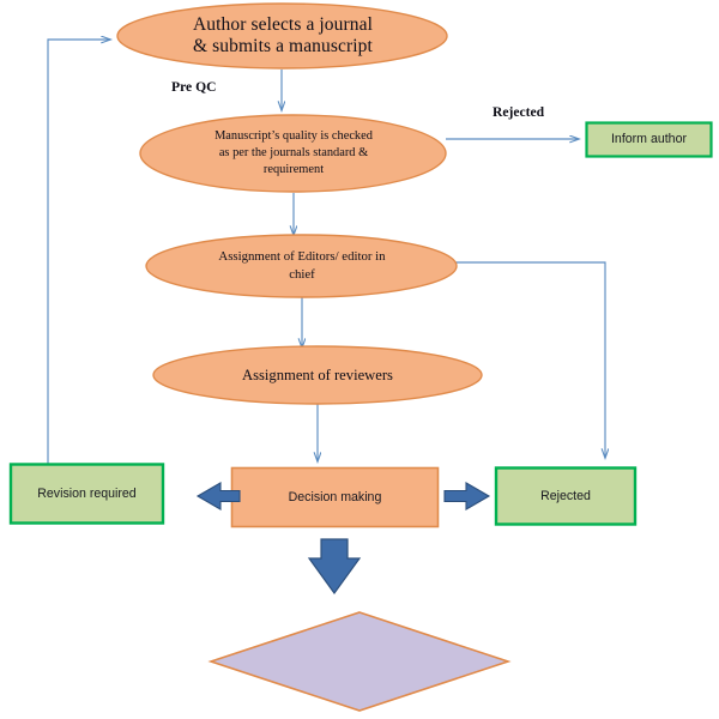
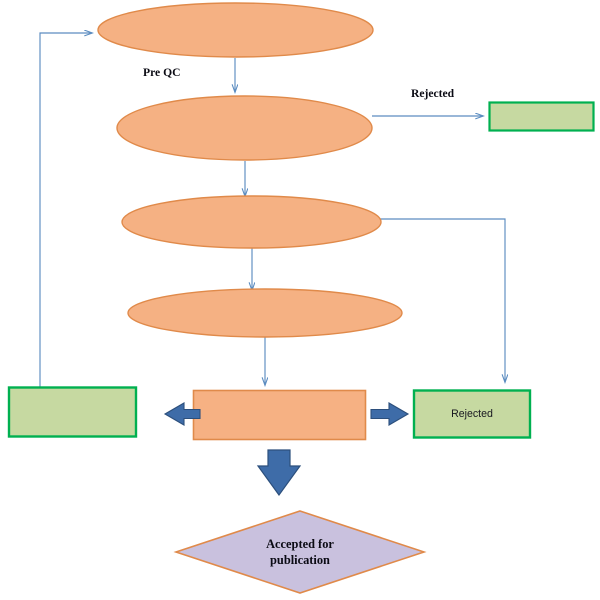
- Author selects a journal
- & submits a manuscript
- Manuscript’s quality is checked
- as per the journals standard &
- requirement
- Assignment of Editors/ editor in
- chief
- Assignment of reviewers
- Inform author
- Revision required
- Decision making
  Rejected
+ Accepted for
+ publication
  Pre QC
  Rejected
